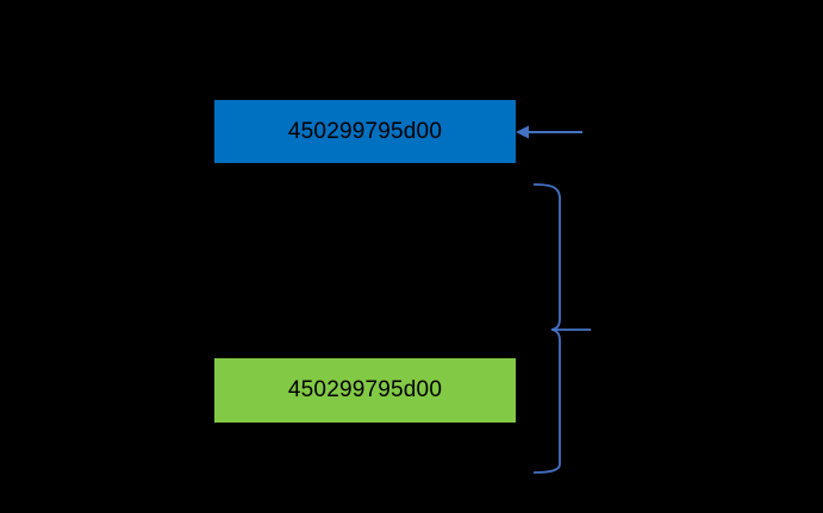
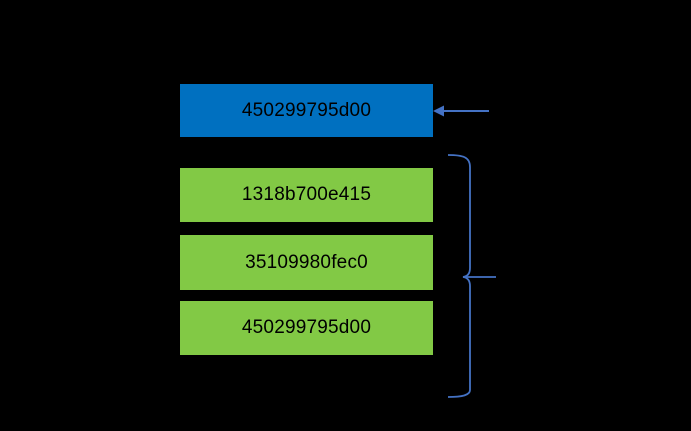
  450299795d00
+ 1318b700e415
+ 35109980fec0
  450299795d00
